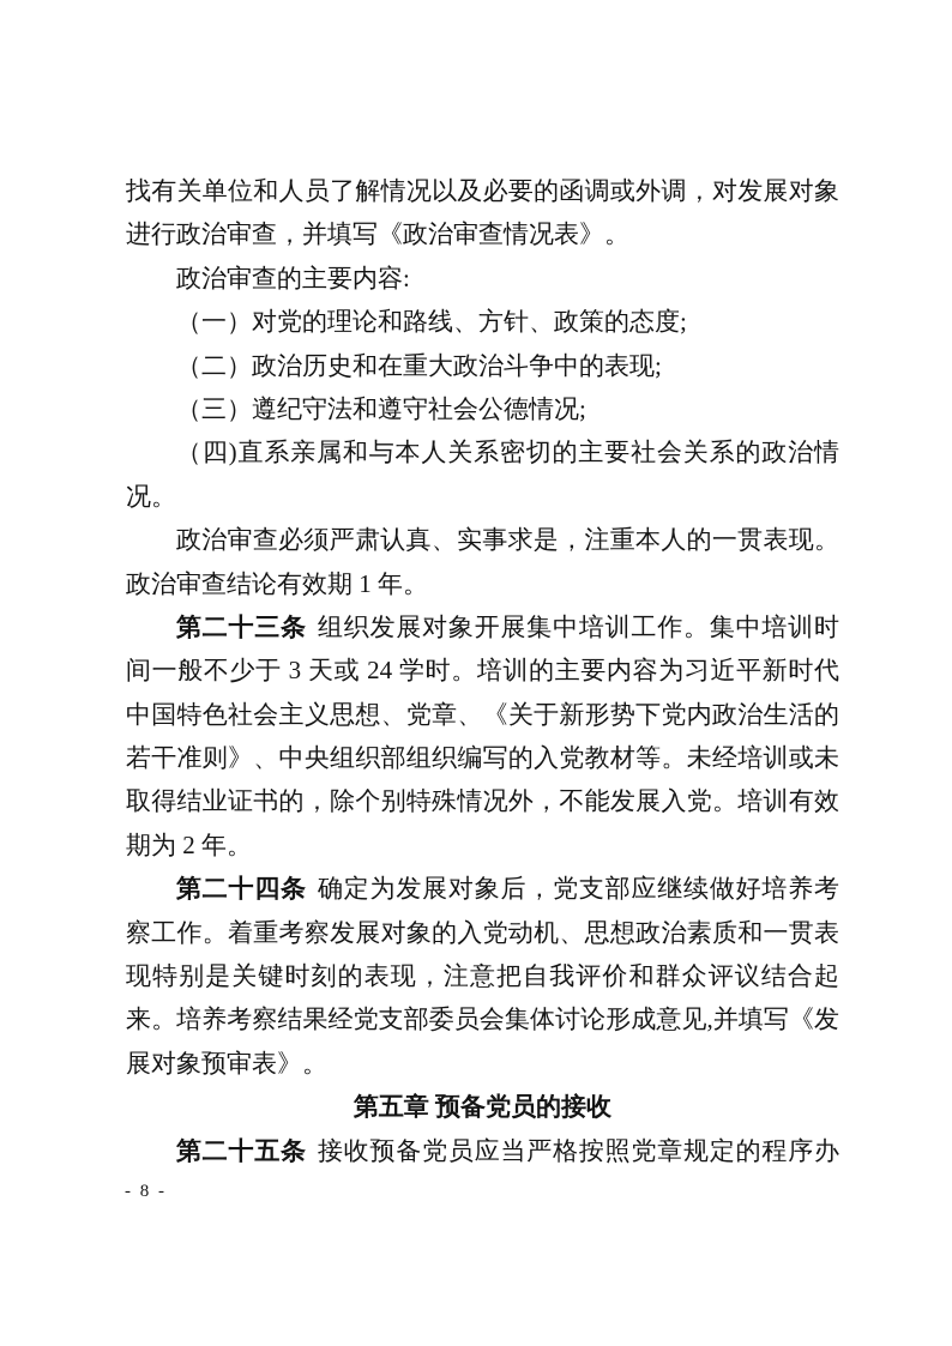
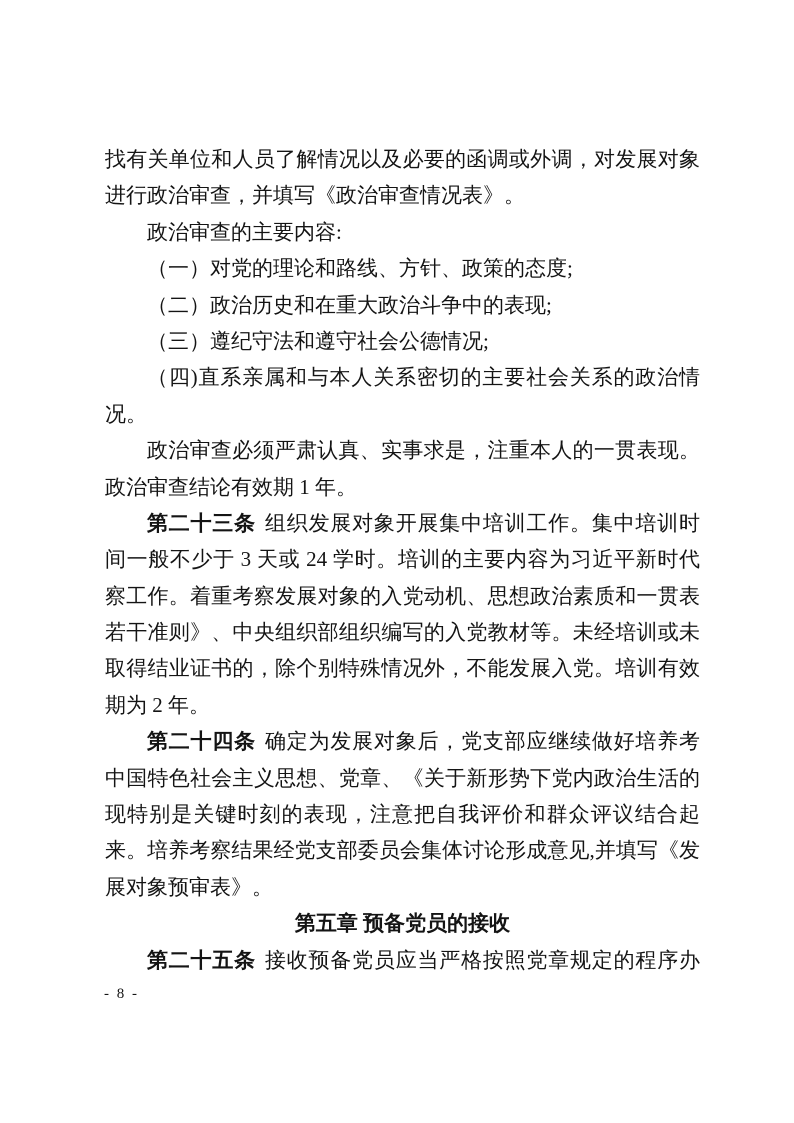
  找有关单位和人员了解情况以及必要的函调或外调，对发展对象
  进行政治审查，并填写《政治审查情况表》。
  政治审查的主要内容:
  （一）对党的理论和路线、方针、政策的态度;
  （二）政治历史和在重大政治斗争中的表现;
  （三）遵纪守法和遵守社会公德情况;
  （四)直系亲属和与本人关系密切的主要社会关系的政治情
  况。
  政治审查必须严肃认真、实事求是，注重本人的一贯表现。
  政治审查结论有效期 1 年。
  第二十三条 组织发展对象开展集中培训工作。集中培训时
  间一般不少于 3 天或 24 学时。培训的主要内容为习近平新时代
- 中国特色社会主义思想、党章、《关于新形势下党内政治生活的
+ 察工作。着重考察发展对象的入党动机、思想政治素质和一贯表
  若干准则》、中央组织部组织编写的入党教材等。未经培训或未
  取得结业证书的，除个别特殊情况外，不能发展入党。培训有效
  期为 2 年。
  第二十四条 确定为发展对象后，党支部应继续做好培养考
- 察工作。着重考察发展对象的入党动机、思想政治素质和一贯表
+ 中国特色社会主义思想、党章、《关于新形势下党内政治生活的
  现特别是关键时刻的表现，注意把自我评价和群众评议结合起
  来。培养考察结果经党支部委员会集体讨论形成意见,并填写《发
  展对象预审表》。
  第五章 预备党员的接收
  第二十五条 接收预备党员应当严格按照党章规定的程序办
  - 8 -
